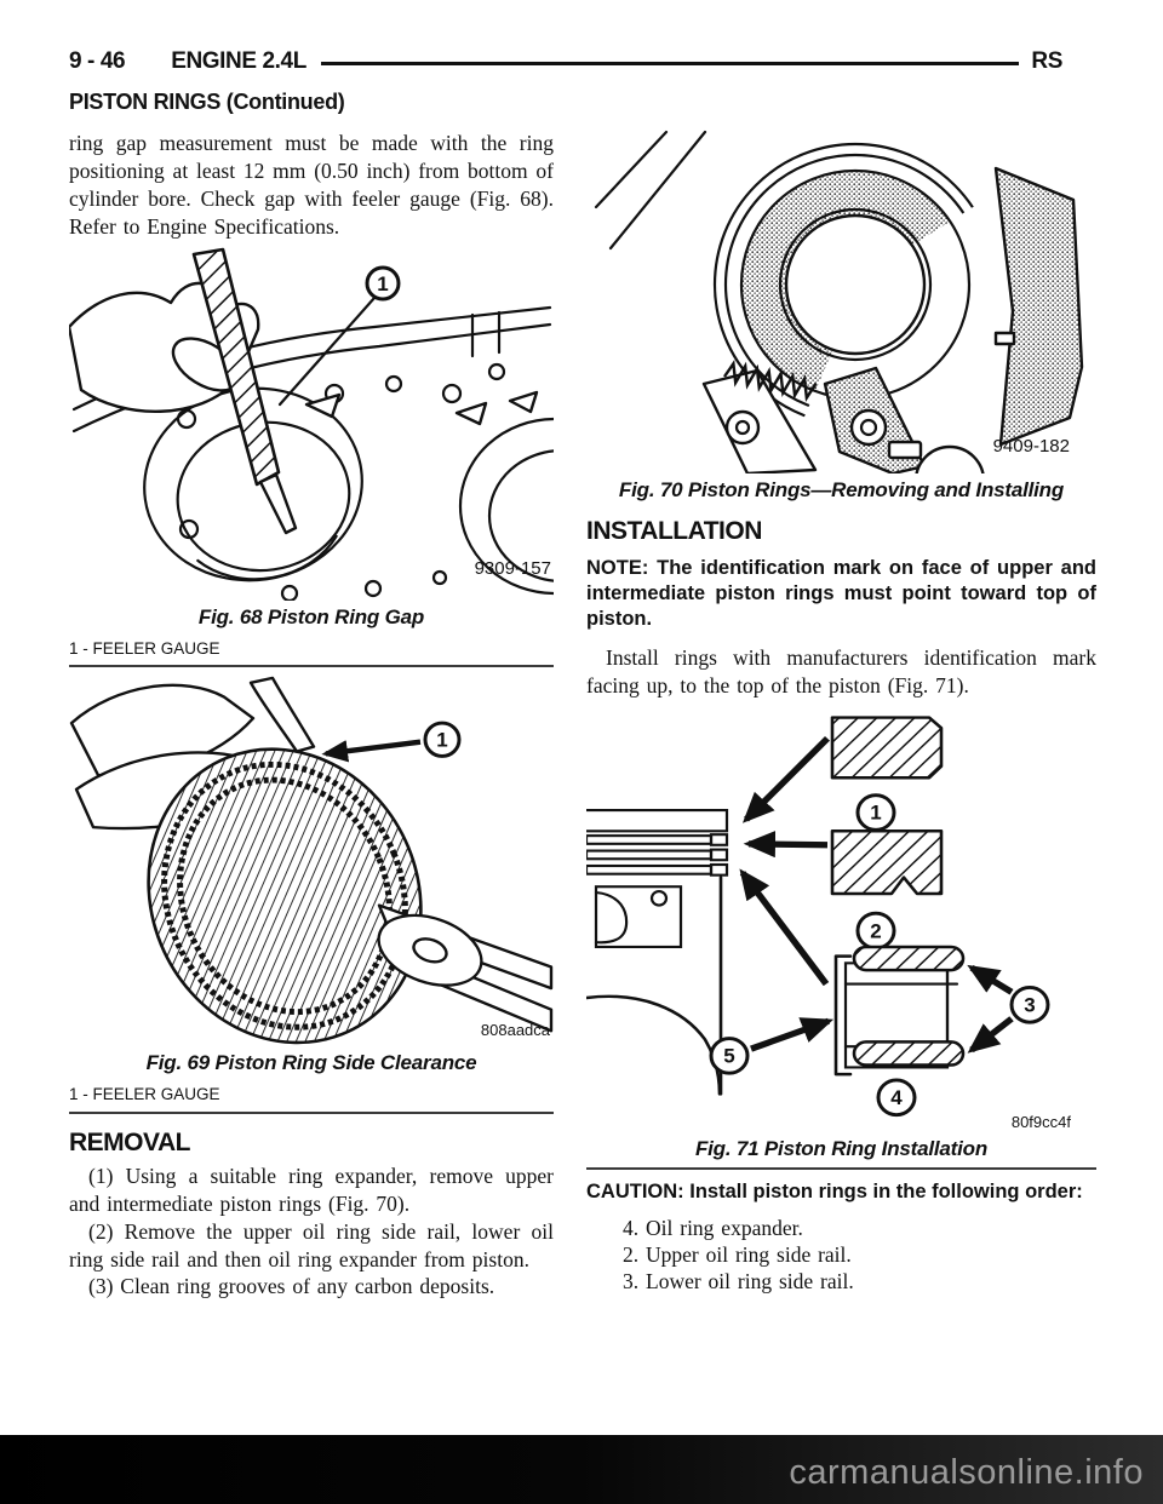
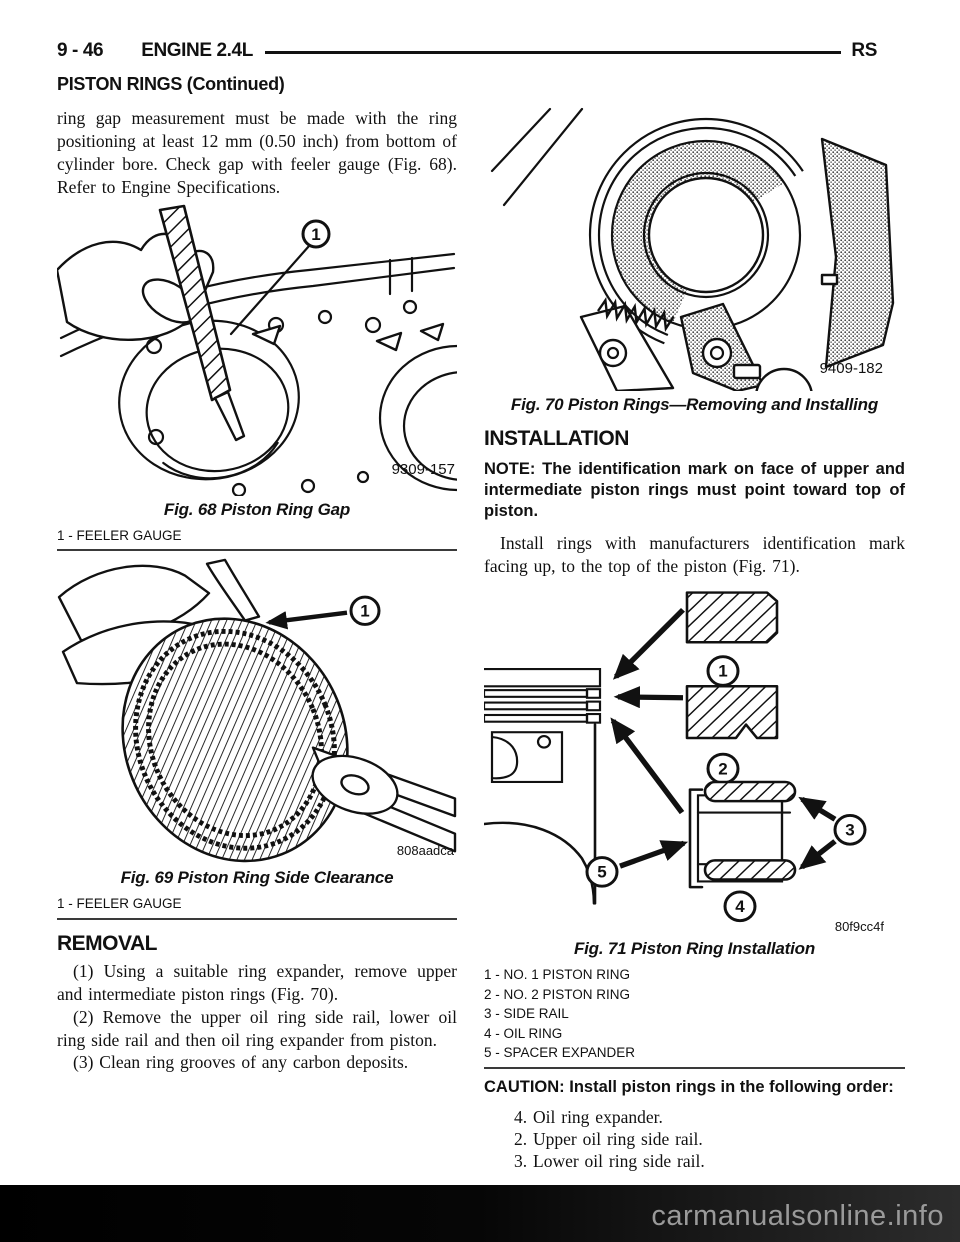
  9 - 46
  ENGINE 2.4L
  RS
  PISTON RINGS (Continued)
  ring gap measurement must be made with the ring positioning at least 12 mm (0.50 inch) from bottom of cylinder bore. Check gap with feeler gauge (Fig. 68). Refer to Engine Specifications.
  1
  9309-157
  Fig. 68 Piston Ring Gap
  1 - FEELER GAUGE
  1
  808aadca
  Fig. 69 Piston Ring Side Clearance
  1 - FEELER GAUGE
  REMOVAL
  (1) Using a suitable ring expander, remove upper and intermediate piston rings (Fig. 70).
  (2) Remove the upper oil ring side rail, lower oil ring side rail and then oil ring expander from piston.
  (3) Clean ring grooves of any carbon deposits.
  9409-182
  Fig. 70 Piston Rings—Removing and Installing
  INSTALLATION
  NOTE: The identification mark on face of upper and intermediate piston rings must point toward top of piston.
  Install rings with manufacturers identification mark facing up, to the top of the piston (Fig. 71).
  1
  2
  3
  5
  4
  80f9cc4f
  Fig. 71 Piston Ring Installation
+ 1 - NO. 1 PISTON RING
+ 2 - NO. 2 PISTON RING
+ 3 - SIDE RAIL
+ 4 - OIL RING
+ 5 - SPACER EXPANDER
  CAUTION: Install piston rings in the following order:
  4. Oil ring expander.
  2. Upper oil ring side rail.
  3. Lower oil ring side rail.
  carmanualsonline.info
